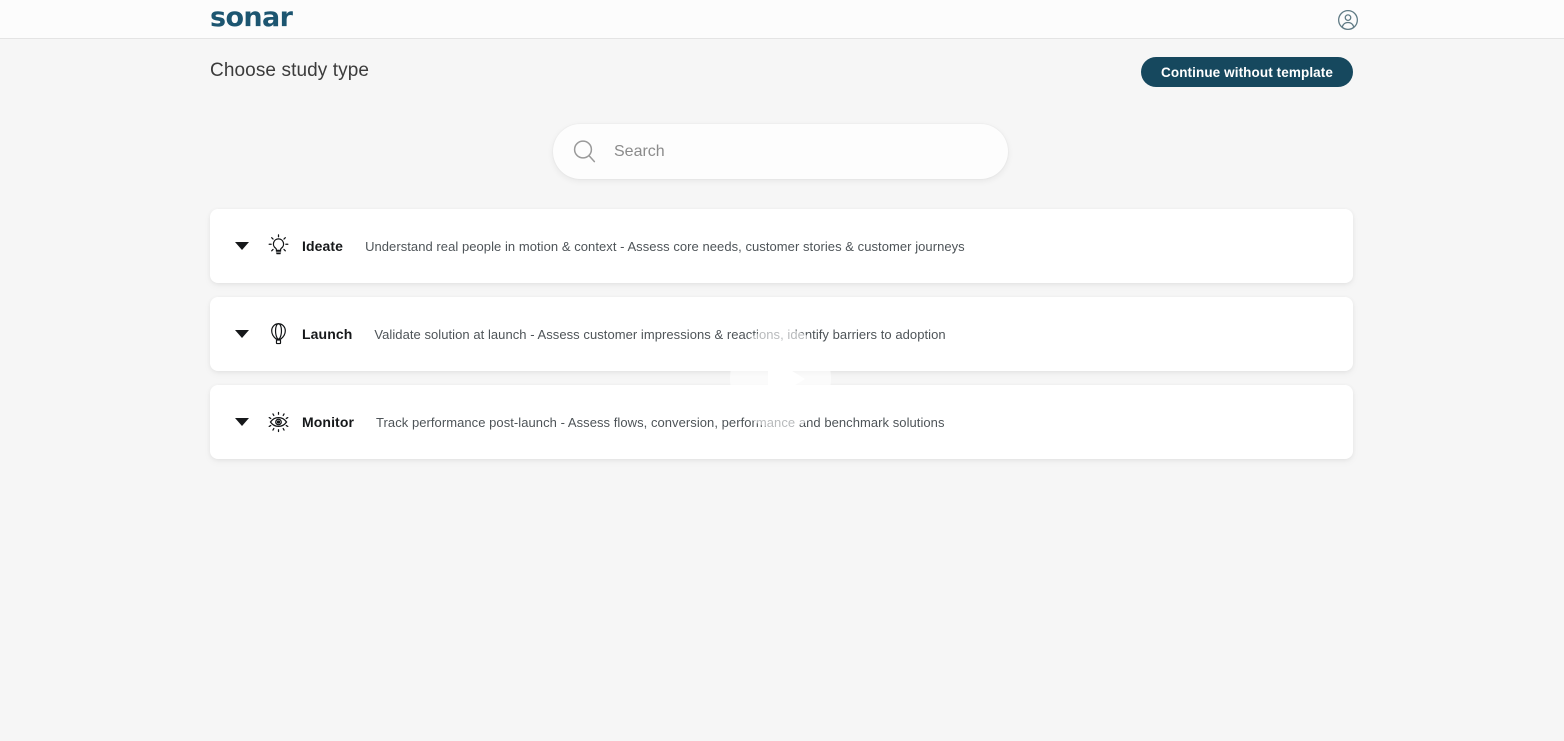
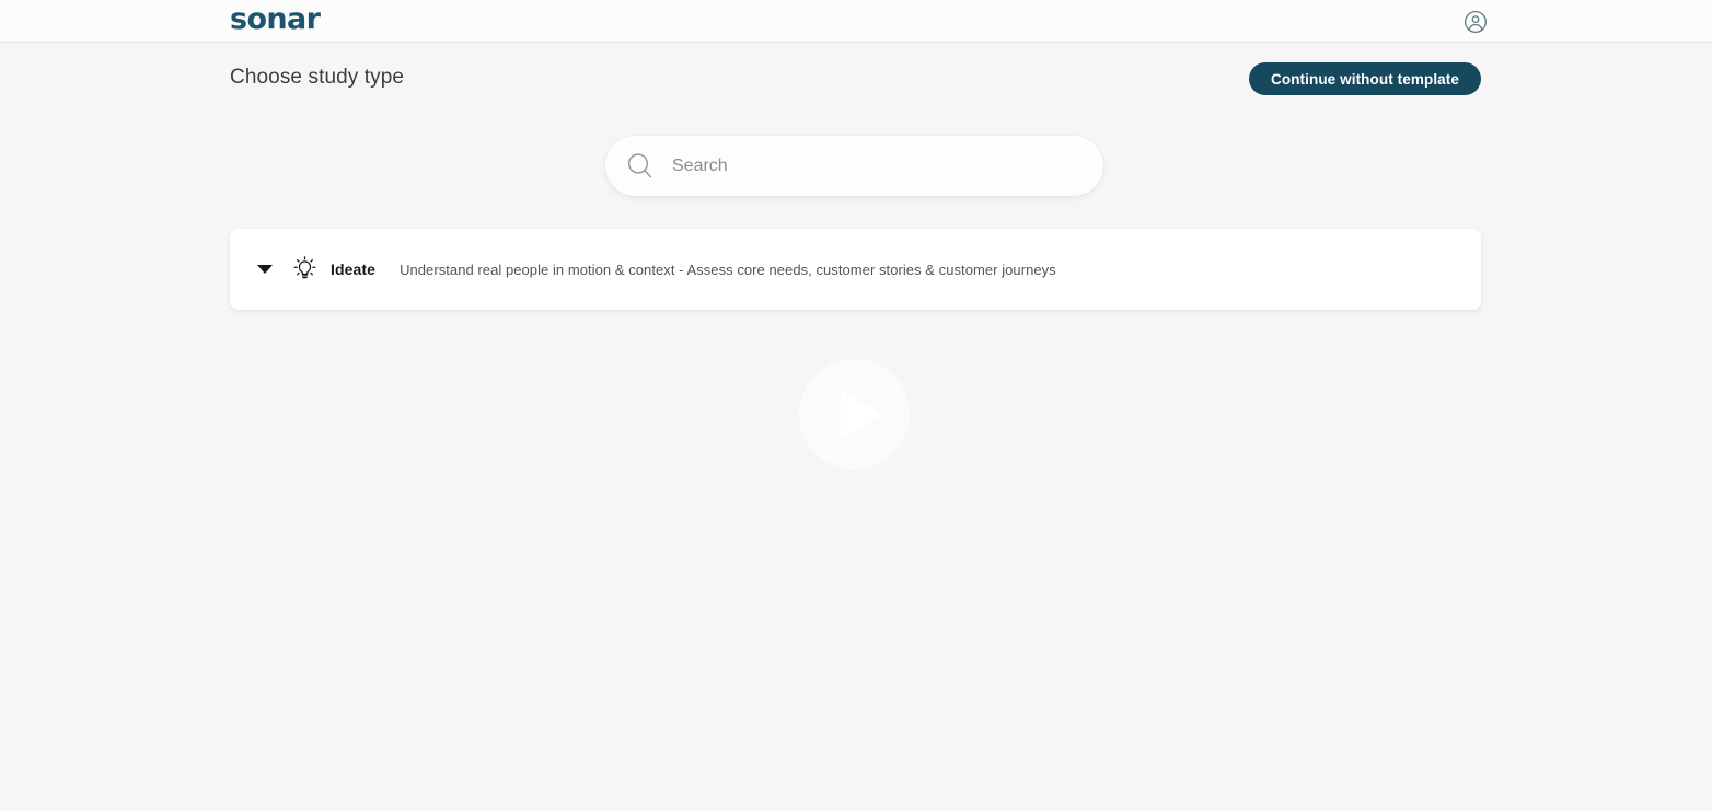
  sonar
  Choose study type
  Continue without template
  Search
  Ideate
  Understand real people in motion & context - Assess core needs, customer stories & customer journeys
- Launch
- Validate solution at launch - Assess customer impressions & reactions, identify barriers to adoption
- Monitor
- Track performance post-launch - Assess flows, conversion, performance and benchmark solutions
